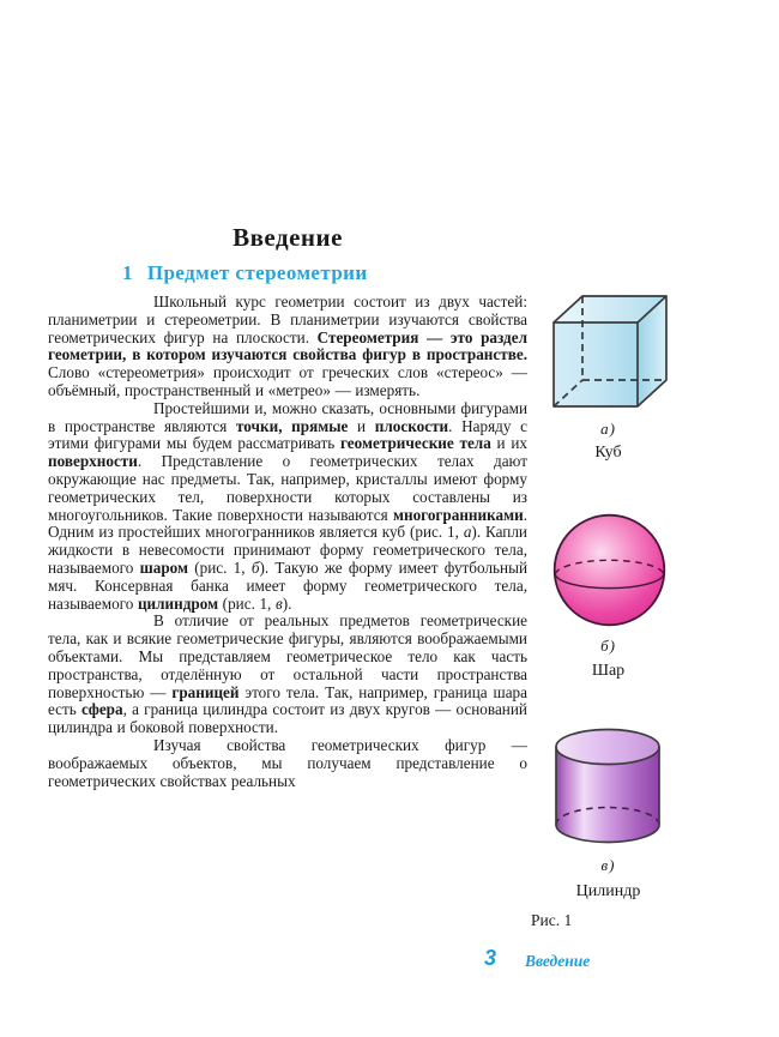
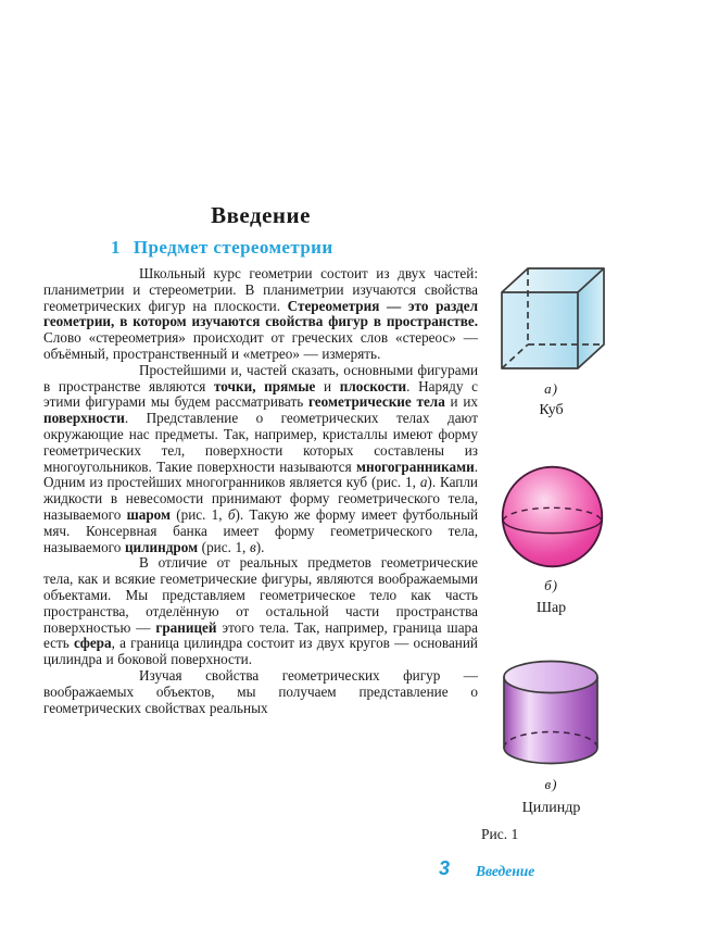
  Введение
  1 Предмет стереометрии
  Школьный курс геометрии состоит из двух частей: планиметрии и стереометрии. В планиметрии изучаются свойства геометрических фигур на плоскости. Стереометрия — это раздел геометрии, в котором изучаются свойства фигур в пространстве. Слово «стереометрия» происходит от греческих слов «стереос» — объёмный, пространственный и «метрео» — измерять.
- Простейшими и, можно сказать, основными фигурами в пространстве являются точки, прямые и плоскости. Наряду с этими фигурами мы будем рассматривать геометрические тела и их поверхности. Представление о геометрических телах дают окружающие нас предметы. Так, например, кристаллы имеют форму геометрических тел, поверхности которых составлены из многоугольников. Такие поверхности называются многогранниками. Одним из простейших многогранников является куб (рис. 1, а). Капли жидкости в невесомости принимают форму геометрического тела, называемого шаром (рис. 1, б). Такую же форму имеет футбольный мяч. Консервная банка имеет форму геометрического тела, называемого цилиндром (рис. 1, в).
+ Простейшими и, частей сказать, основными фигурами в пространстве являются точки, прямые и плоскости. Наряду с этими фигурами мы будем рассматривать геометрические тела и их поверхности. Представление о геометрических телах дают окружающие нас предметы. Так, например, кристаллы имеют форму геометрических тел, поверхности которых составлены из многоугольников. Такие поверхности называются многогранниками. Одним из простейших многогранников является куб (рис. 1, а). Капли жидкости в невесомости принимают форму геометрического тела, называемого шаром (рис. 1, б). Такую же форму имеет футбольный мяч. Консервная банка имеет форму геометрического тела, называемого цилиндром (рис. 1, в).
  В отличие от реальных предметов геометрические тела, как и всякие геометрические фигуры, являются воображаемыми объектами. Мы представляем геометрическое тело как часть пространства, отделённую от остальной части пространства поверхностью — границей этого тела. Так, например, граница шара есть сфера, а граница цилиндра состоит из двух кругов — оснований цилиндра и боковой поверхности.
  Изучая свойства геометрических фигур — воображаемых объектов, мы получаем представление о геометрических свойствах реальных
  а)
  Куб
  б)
  Шар
  в)
  Цилиндр
  Рис. 1
  3
  Введение
